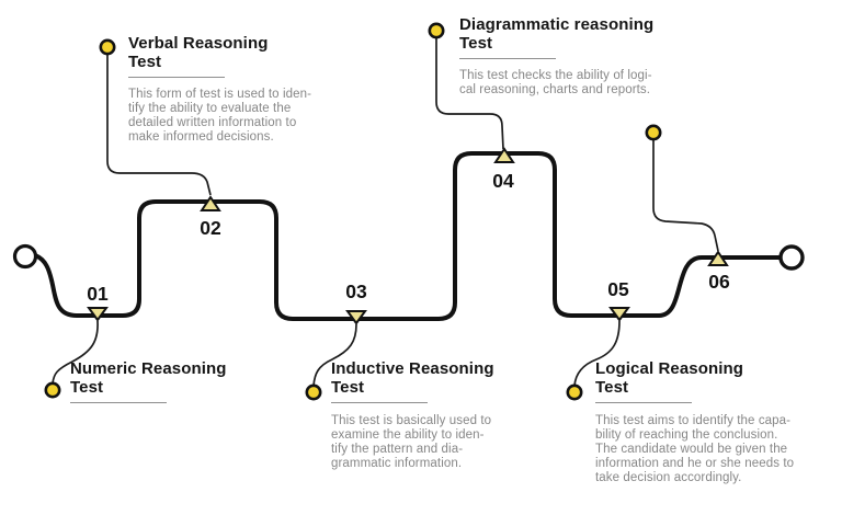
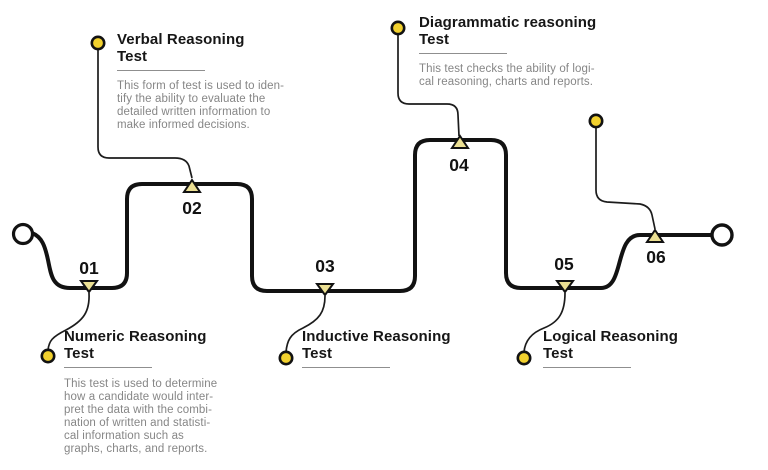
  01
  02
  03
  04
  05
  06
  Verbal Reasoning
  Test
  This form of test is used to iden-
  tify the ability to evaluate the
  detailed written information to
  make informed decisions.
  Diagrammatic reasoning
  Test
  This test checks the ability of logi-
  cal reasoning, charts and reports.
  Numeric Reasoning
  Test
+ This test is used to determine
+ how a candidate would inter-
+ pret the data with the combi-
+ nation of written and statisti-
+ cal information such as
+ graphs, charts, and reports.
  Inductive Reasoning
  Test
- This test is basically used to
- examine the ability to iden-
- tify the pattern and dia-
- grammatic information.
  Logical Reasoning
  Test
- This test aims to identify the capa-
- bility of reaching the conclusion.
- The candidate would be given the
- information and he or she needs to
- take decision accordingly.
